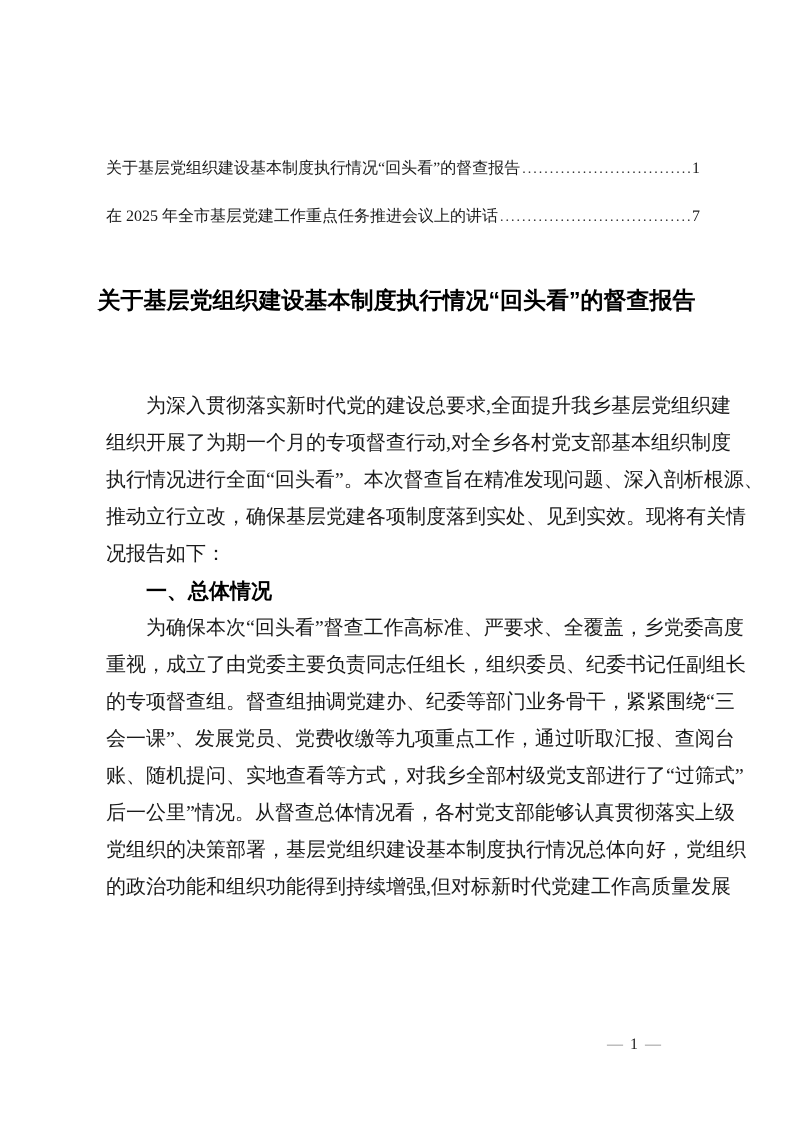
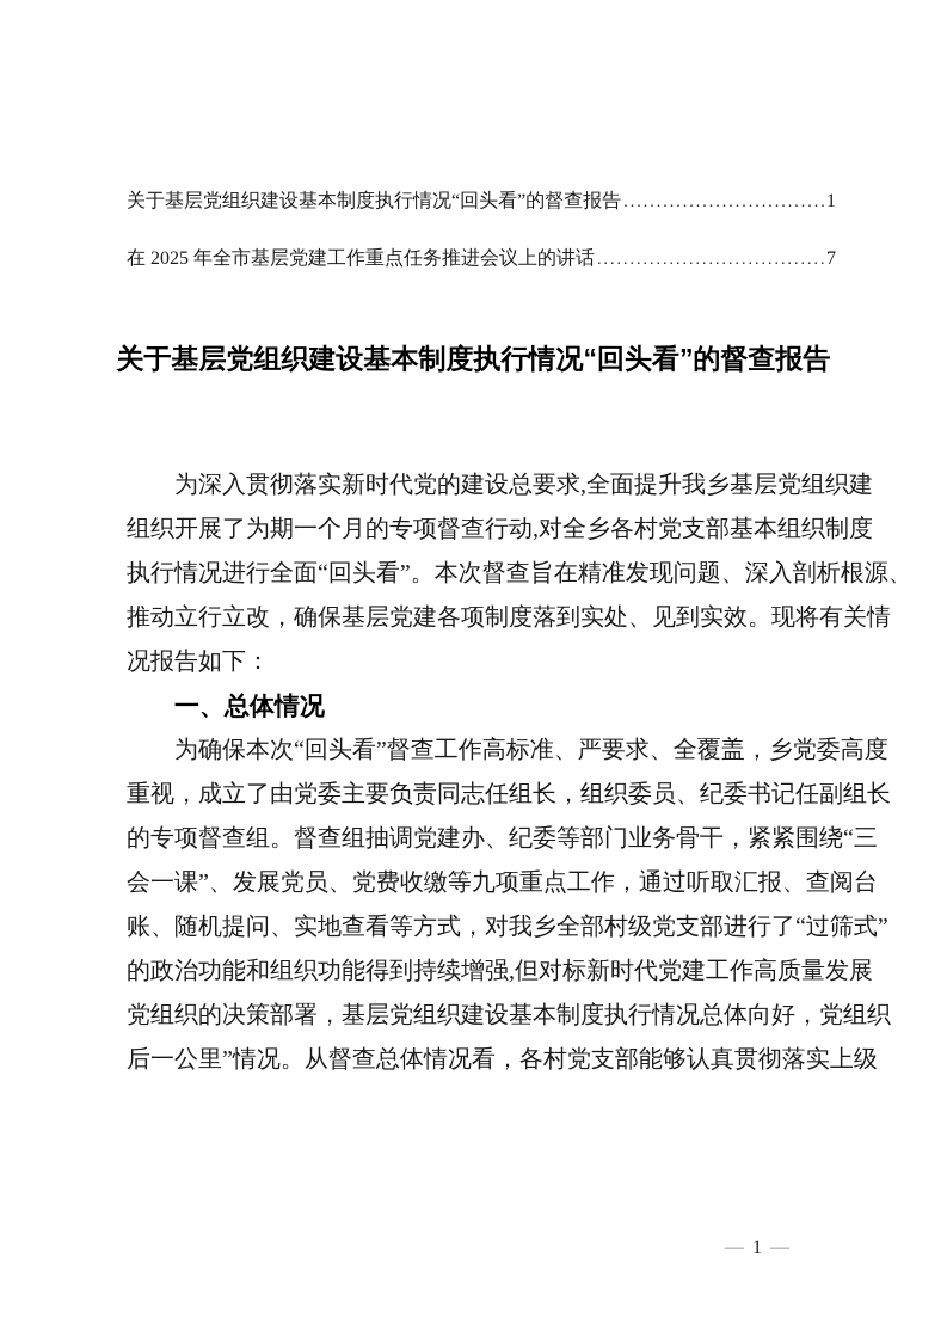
  关于基层党组织建设基本制度执行情况“回头看”的督查报告
  1
  在 2025 年全市基层党建工作重点任务推进会议上的讲话
  7
  关于基层党组织建设基本制度执行情况“回头看”的督查报告
  为深入贯彻落实新时代党的建设总要求,全面提升我乡基层党组织建
  组织开展了为期一个月的专项督查行动,对全乡各村党支部基本组织制度
  执行情况进行全面“回头看”。本次督查旨在精准发现问题、深入剖析根源、
  推动立行立改，确保基层党建各项制度落到实处、见到实效。现将有关情
  况报告如下：
  一、总体情况
  为确保本次“回头看”督查工作高标准、严要求、全覆盖，乡党委高度
  重视，成立了由党委主要负责同志任组长，组织委员、纪委书记任副组长
  的专项督查组。督查组抽调党建办、纪委等部门业务骨干，紧紧围绕“三
  会一课”、发展党员、党费收缴等九项重点工作，通过听取汇报、查阅台
  账、随机提问、实地查看等方式，对我乡全部村级党支部进行了“过筛式”
- 后一公里”情况。从督查总体情况看，各村党支部能够认真贯彻落实上级
+ 的政治功能和组织功能得到持续增强,但对标新时代党建工作高质量发展
  党组织的决策部署，基层党组织建设基本制度执行情况总体向好，党组织
- 的政治功能和组织功能得到持续增强,但对标新时代党建工作高质量发展
+ 后一公里”情况。从督查总体情况看，各村党支部能够认真贯彻落实上级
  — 1 —
